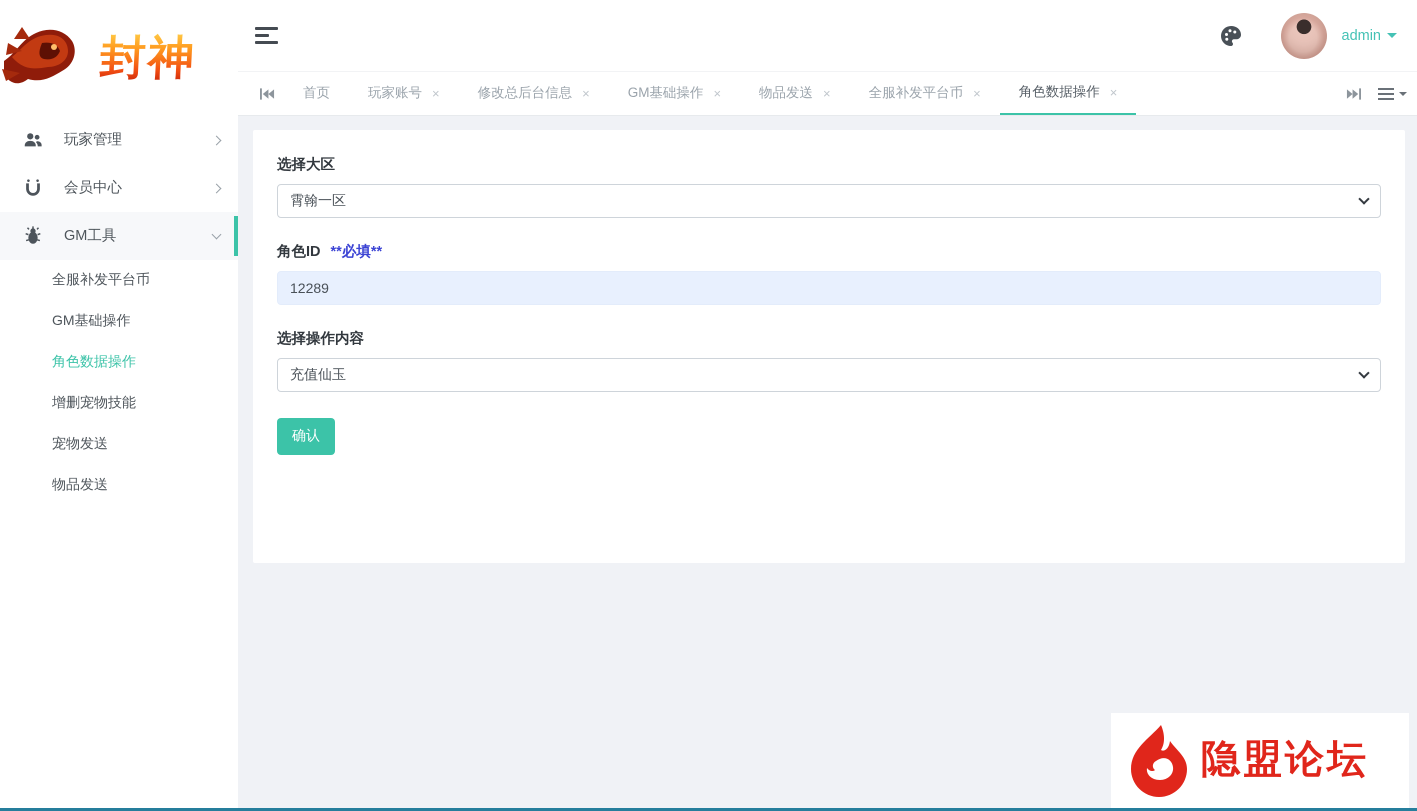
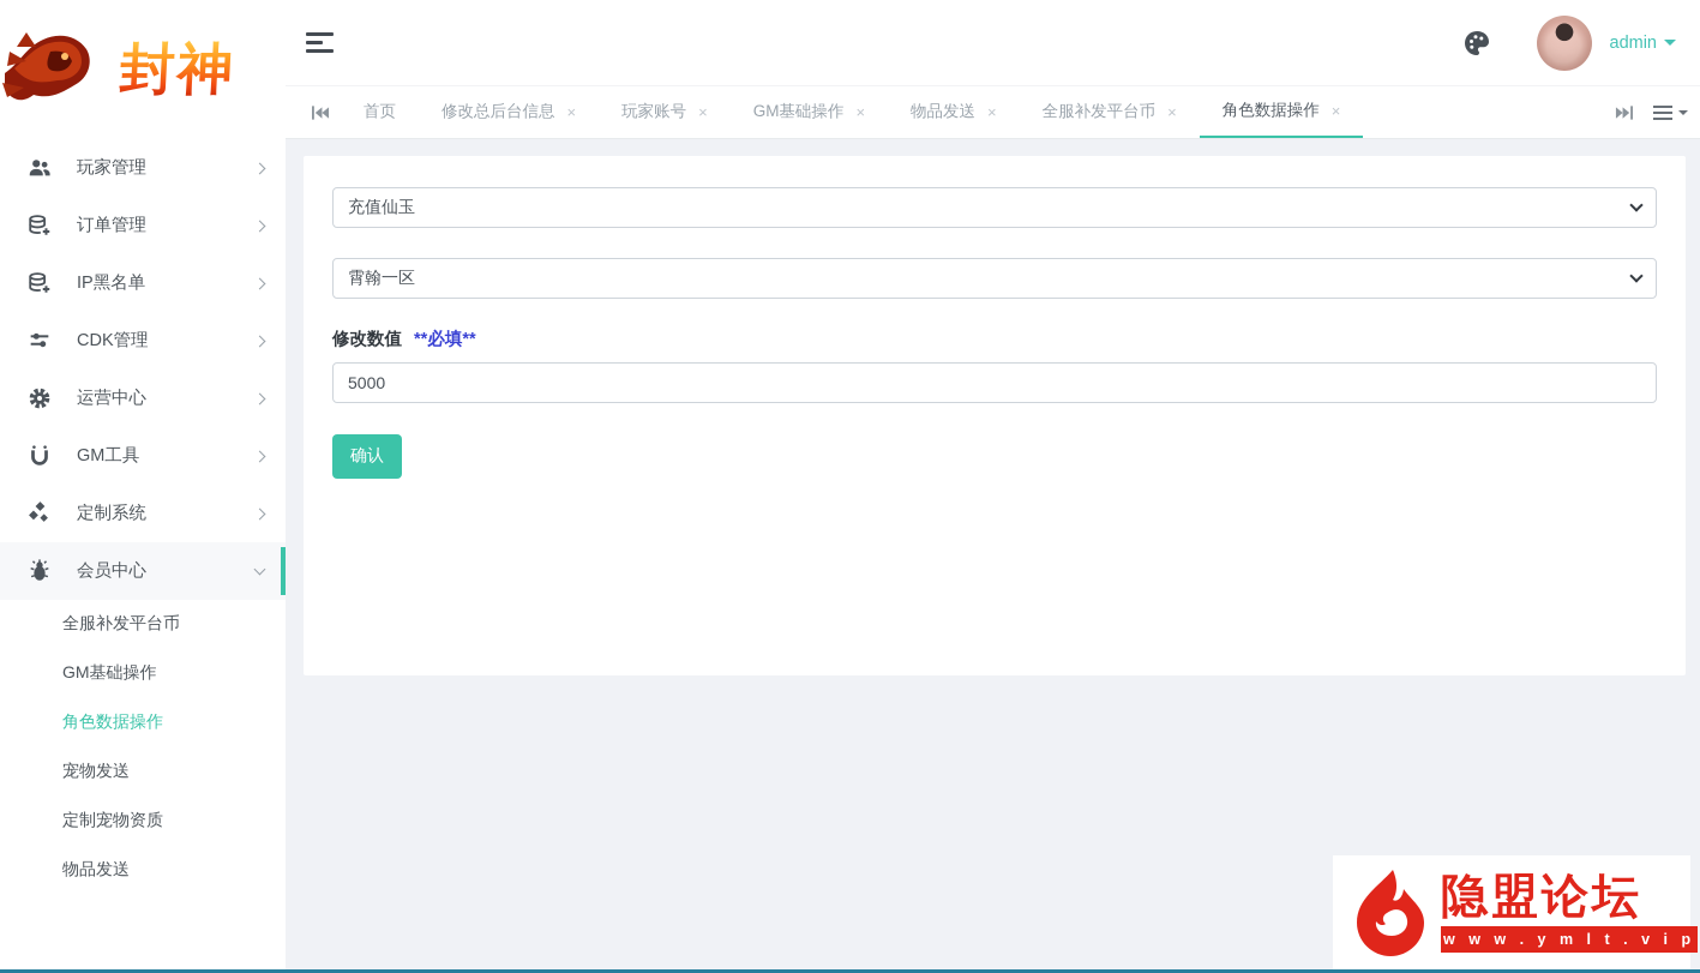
  玩家管理
+ 订单管理
+ IP黑名单
+ CDK管理
+ 运营中心
- 会员中心
+ GM工具
+ 定制系统
- GM工具
+ 会员中心
  全服补发平台币
  GM基础操作
  角色数据操作
- 增删宠物技能
  宠物发送
+ 定制宠物资质
  物品发送
  admin
  首页
- 玩家账号
+ 修改总后台信息
  ×
- 修改总后台信息
+ 玩家账号
  ×
  GM基础操作
  ×
  物品发送
  ×
  全服补发平台币
  ×
  角色数据操作
  ×
- 选择大区
- 霄翰一区
+ 充值仙玉
- 角色ID **必填**
- 12289
- 选择操作内容
- 充值仙玉
+ 霄翰一区
+ 修改数值 **必填**
+ 5000
  确认
  隐盟论坛
+ w w w . y m l t . v i p
